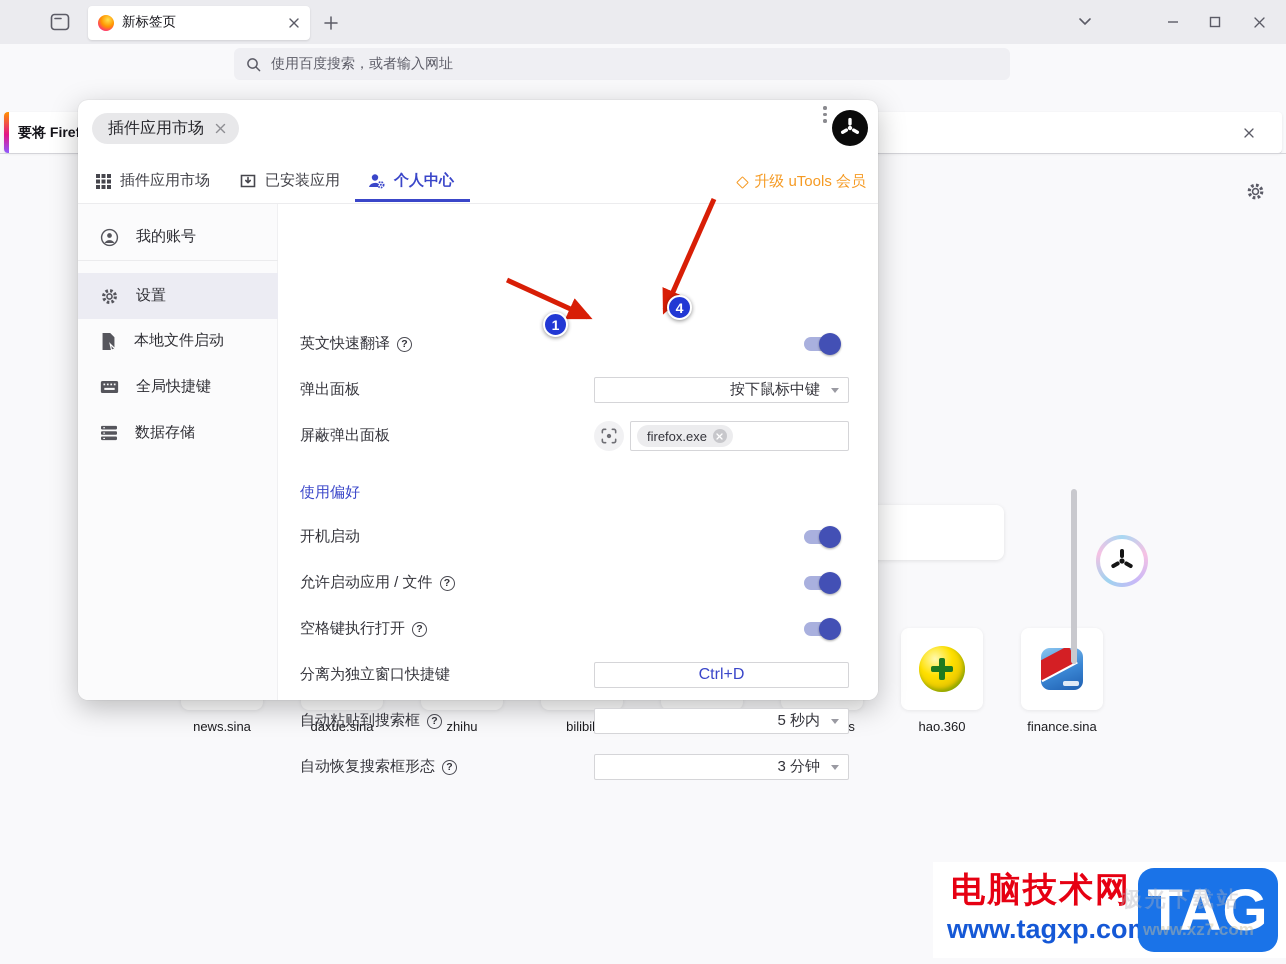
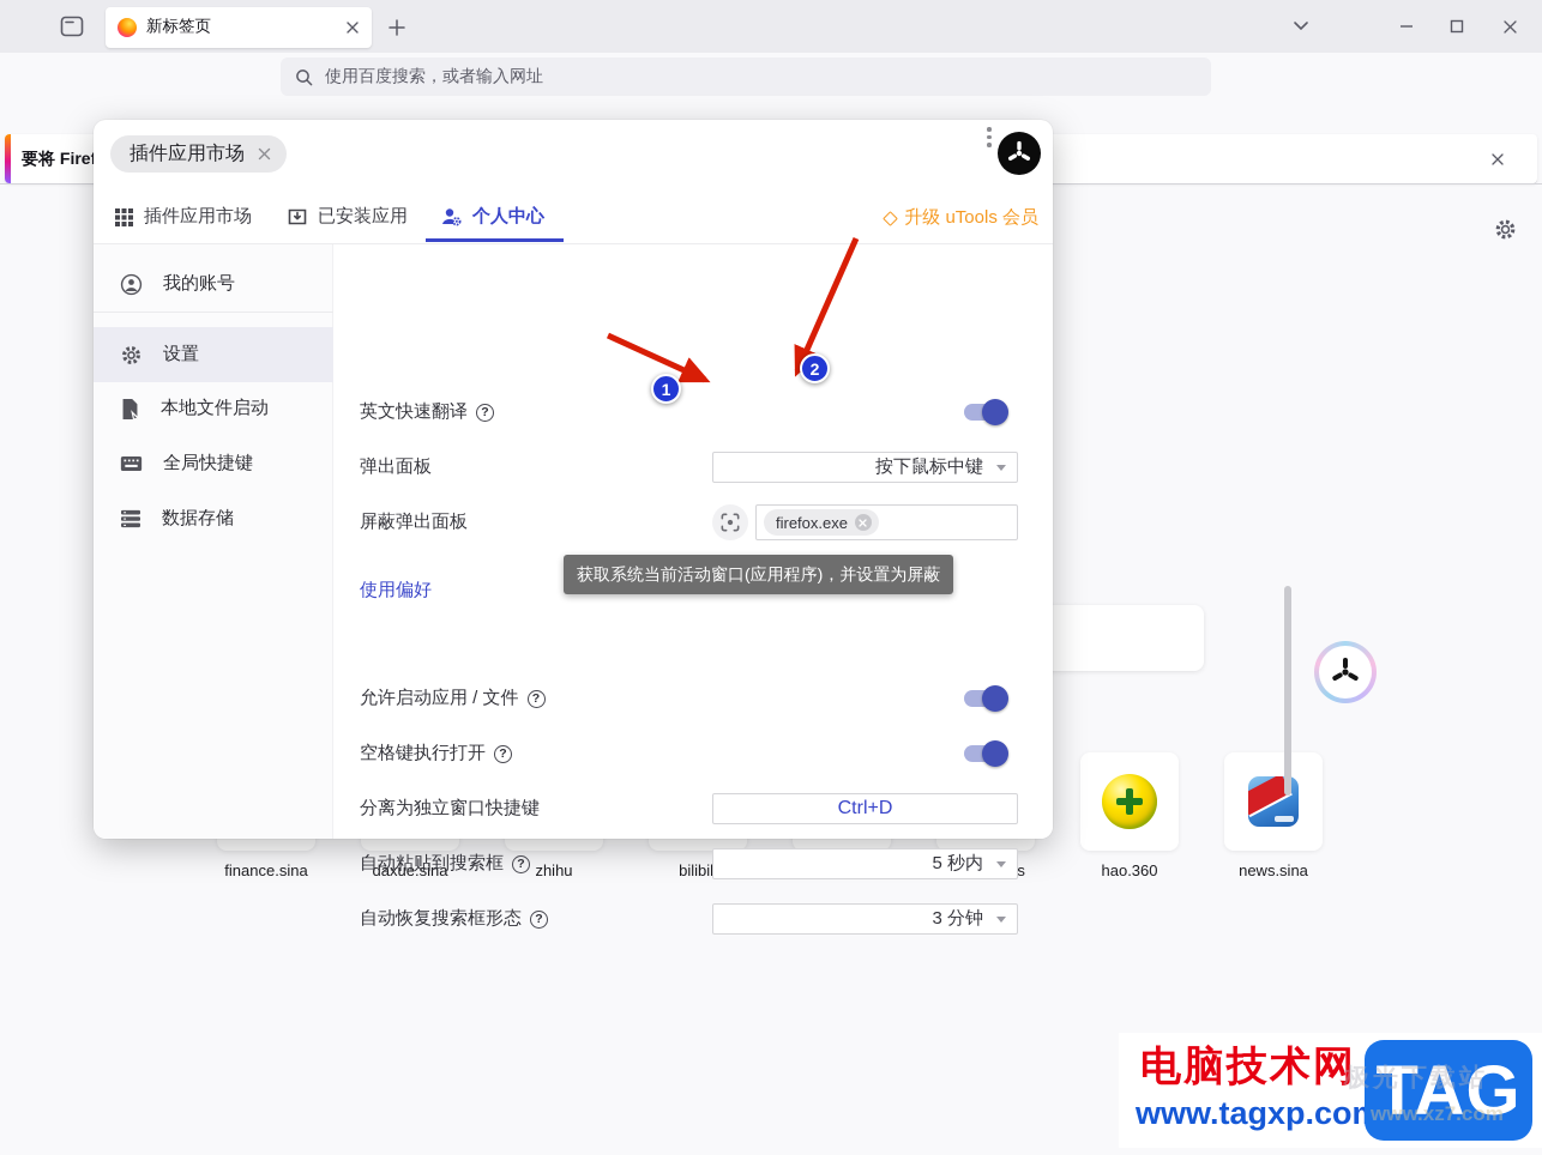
  新标签页
  使用百度搜索，或者输入网址
  要将 Fire
- news.sina
+ finance.sina
  daxue.sina
  zhihu
  bilibi
  hao.360
- finance.sina
+ news.sina
  插件应用市场
  插件应用市场
  已安装应用
  个人中心
  升级 uTools 会员
  我的账号
  设置
  本地文件启动
  全局快捷键
  数据存储
  英文快速翻译
  ?
  弹出面板
  按下鼠标中键
  屏蔽弹出面板
  firefox.exe
+ 获取系统当前活动窗口(应用程序)，并设置为屏蔽
  使用偏好
- 开机启动
  允许启动应用 / 文件
  ?
  空格键执行打开
  ?
  分离为独立窗口快捷键
  Ctrl+D
  自动粘贴到搜索框
  ?
  5 秒内
  自动恢复搜索框形态
  ?
  3 分钟
  1
- 4
+ 2
  电脑技术网
  www.tagxp.co
  TAG
  极光下载站
  www.xz7.com
